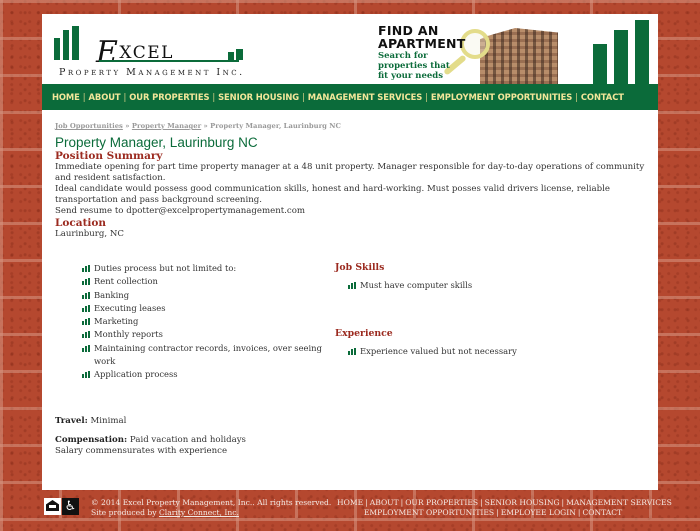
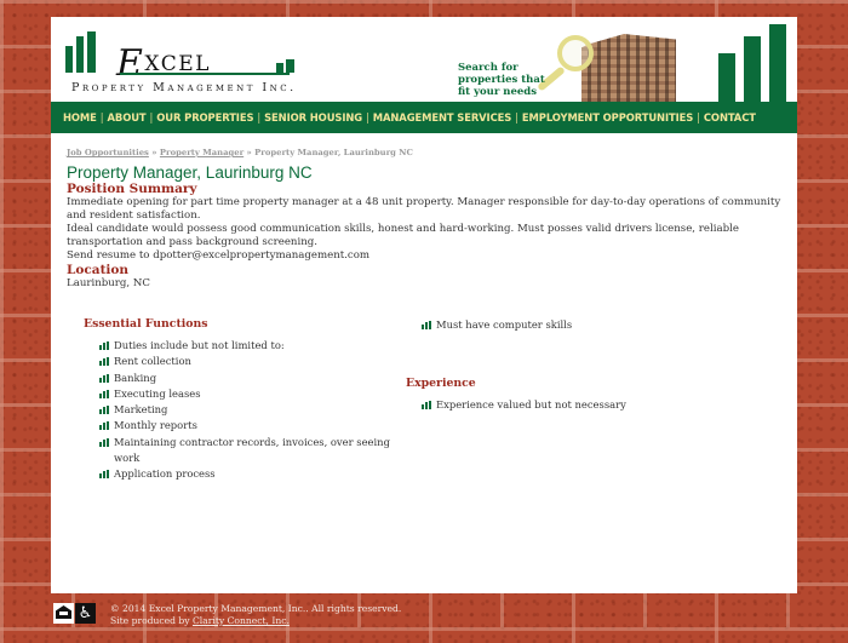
  EXCEL
  Property Management Inc.
- FIND AN
- APARTMENT
  Search for
  properties that
  fit your needs
  HOME
  |
  ABOUT
  |
  OUR PROPERTIES
  |
  SENIOR HOUSING
  |
  MANAGEMENT SERVICES
  |
  EMPLOYMENT OPPORTUNITIES
  |
  CONTACT
  Job Opportunities » Property Manager » Property Manager, Laurinburg NC
  Property Manager, Laurinburg NC
  Position Summary
  Immediate opening for part time property manager at a 48 unit property. Manager responsible for day-to-day operations of community and resident satisfaction.
  Ideal candidate would possess good communication skills, honest and hard-working. Must posses valid drivers license, reliable transportation and pass background screening.
  Send resume to dpotter@excelpropertymanagement.com
  Location
  Laurinburg, NC
+ Essential Functions
- Duties process but not limited to:
+ Duties include but not limited to:
  Rent collection
  Banking
  Executing leases
  Marketing
  Monthly reports
  Maintaining contractor records, invoices, over seeing work
  Application process
- Job Skills
  Must have computer skills
  Experience
  Experience valued but not necessary
- Travel: Minimal
- Compensation: Paid vacation and holidays
- Salary commensurates with experience
  ♿
  © 2014 Excel Property Management, Inc.. All rights reserved.
  Site produced by Clarity Connect, Inc.
- HOME | ABOUT | OUR PROPERTIES | SENIOR HOUSING | MANAGEMENT SERVICES
- EMPLOYMENT OPPORTUNITIES | EMPLOYEE LOGIN | CONTACT
